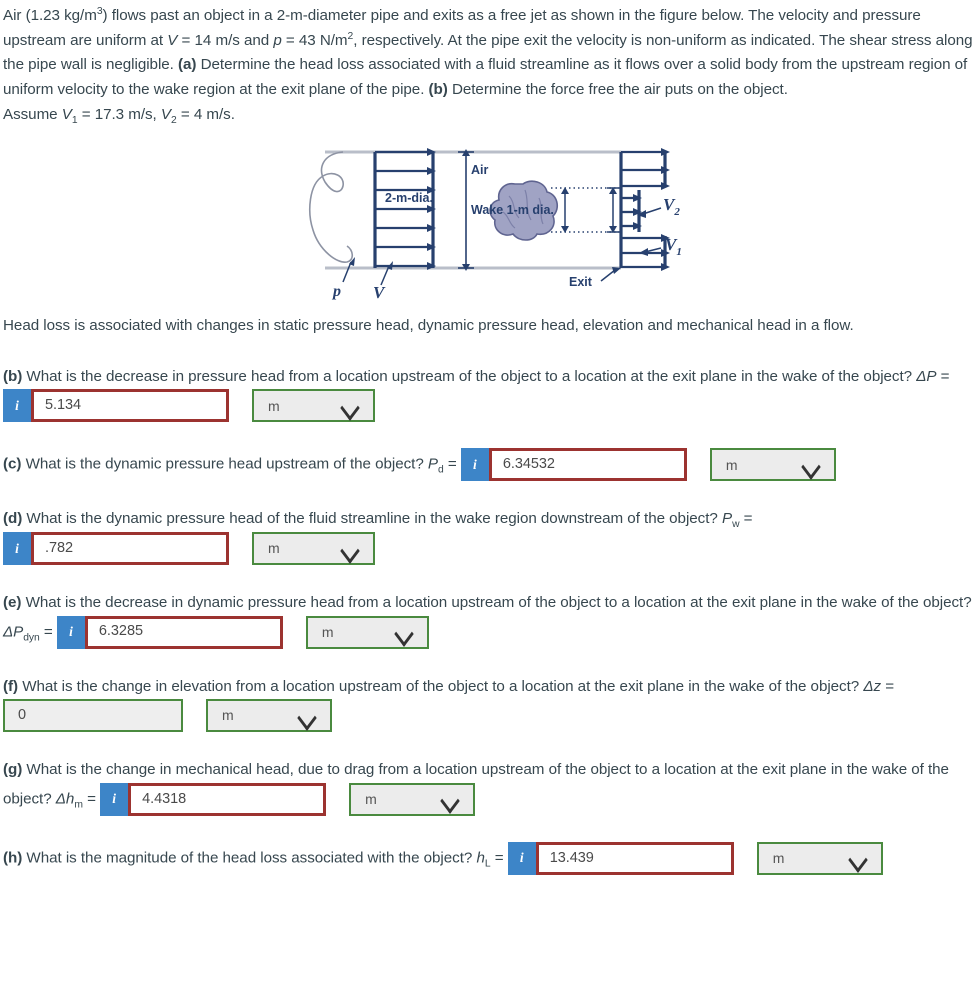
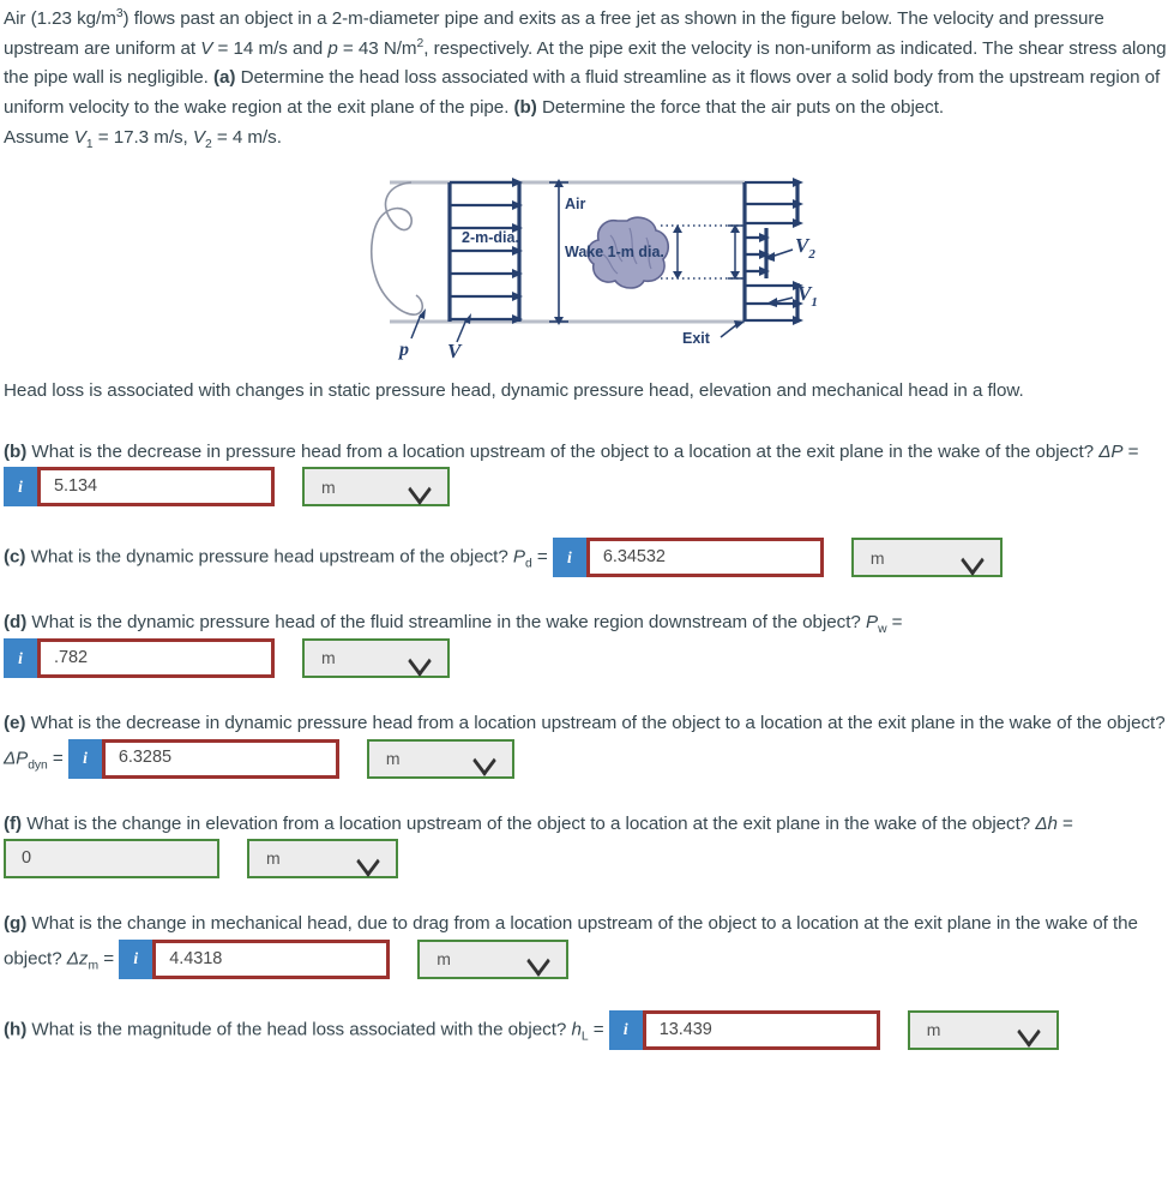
- Air (1.23 kg/m3) flows past an object in a 2-m-diameter pipe and exits as a free jet as shown in the figure below. The velocity and pressure upstream are uniform at V = 14 m/s and p = 43 N/m2, respectively. At the pipe exit the velocity is non-uniform as indicated. The shear stress along the pipe wall is negligible. (a) Determine the head loss associated with a fluid streamline as it flows over a solid body from the upstream region of uniform velocity to the wake region at the exit plane of the pipe. (b) Determine the force free the air puts on the object.
+ Air (1.23 kg/m3) flows past an object in a 2-m-diameter pipe and exits as a free jet as shown in the figure below. The velocity and pressure upstream are uniform at V = 14 m/s and p = 43 N/m2, respectively. At the pipe exit the velocity is non-uniform as indicated. The shear stress along the pipe wall is negligible. (a) Determine the head loss associated with a fluid streamline as it flows over a solid body from the upstream region of uniform velocity to the wake region at the exit plane of the pipe. (b) Determine the force that the air puts on the object.
  Assume V1 = 17.3 m/s, V2 = 4 m/s.
  Air
  2-m-dia.
  Wake 1-m dia.
  Exit
  p
  V
  V2
  V1
  Head loss is associated with changes in static pressure head, dynamic pressure head, elevation and mechanical head in a flow.
  (b) What is the decrease in pressure head from a location upstream of the object to a location at the exit plane in the wake of the object? ΔP =
  i
  5.134
  m
  (c) What is the dynamic pressure head upstream of the object? Pd =
  i
  6.34532
  m
  (d) What is the dynamic pressure head of the fluid streamline in the wake region downstream of the object? Pw =
  i
  .782
  m
  (e) What is the decrease in dynamic pressure head from a location upstream of the object to a location at the exit plane in the wake of the object? ΔPdyn =
  i
  6.3285
  m
- (f) What is the change in elevation from a location upstream of the object to a location at the exit plane in the wake of the object? Δz =
+ (f) What is the change in elevation from a location upstream of the object to a location at the exit plane in the wake of the object? Δh =
  0
  m
- (g) What is the change in mechanical head, due to drag from a location upstream of the object to a location at the exit plane in the wake of the object? Δhm =
+ (g) What is the change in mechanical head, due to drag from a location upstream of the object to a location at the exit plane in the wake of the object? Δzm =
  i
  4.4318
  m
  (h) What is the magnitude of the head loss associated with the object? hL =
  i
  13.439
  m
